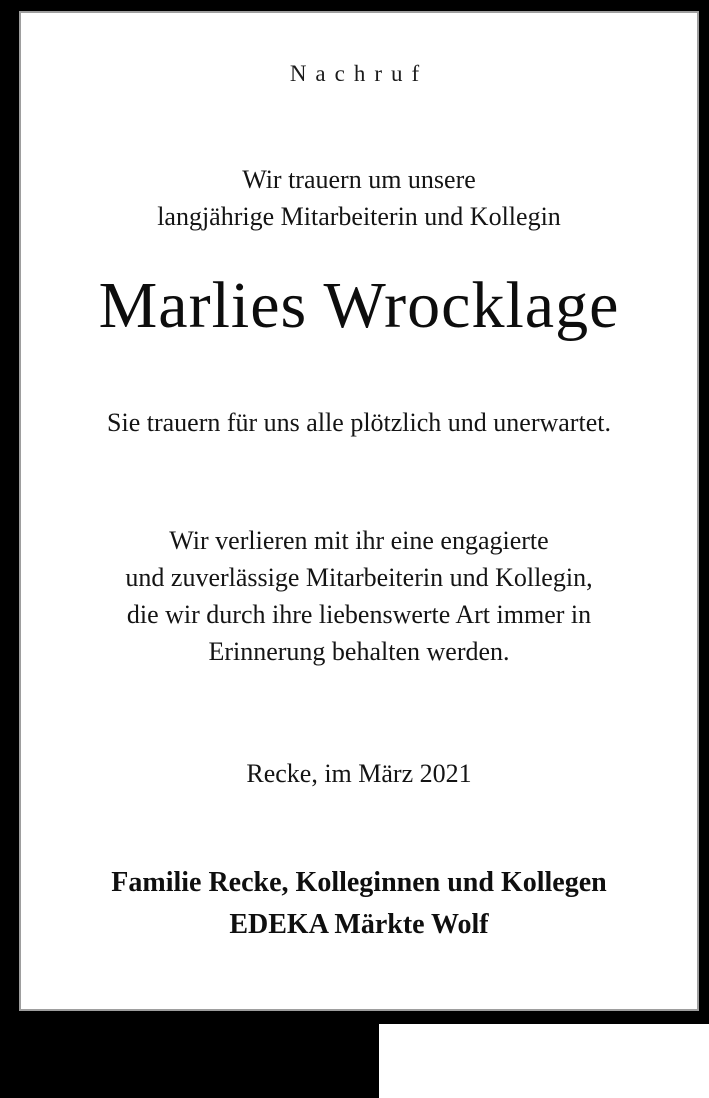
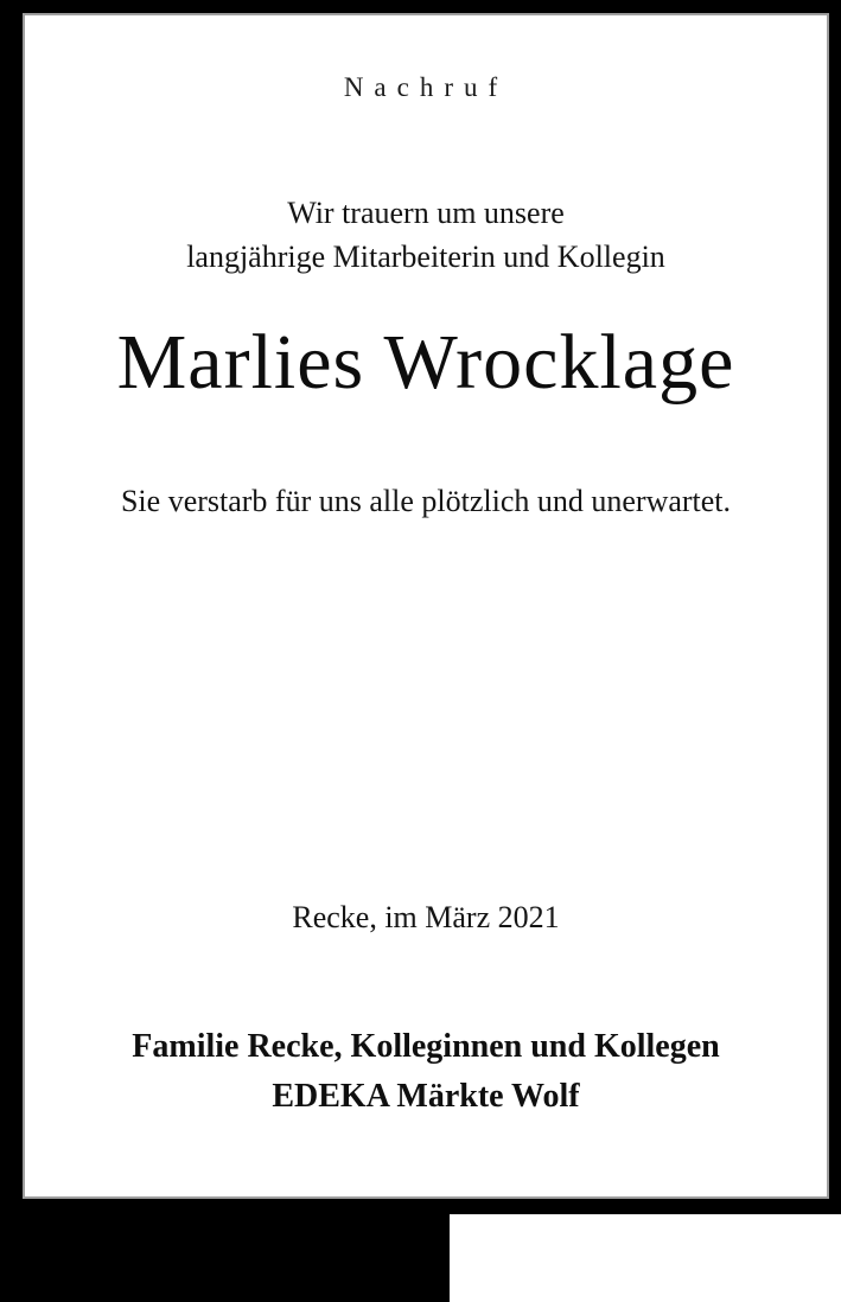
  Nachruf
  Wir trauern um unsere
  langjährige Mitarbeiterin und Kollegin
  Marlies Wrocklage
- Sie trauern für uns alle plötzlich und unerwartet.
+ Sie verstarb für uns alle plötzlich und unerwartet.
- Wir verlieren mit ihr eine engagierte
- und zuverlässige Mitarbeiterin und Kollegin,
- die wir durch ihre liebenswerte Art immer in
- Erinnerung behalten werden.
  Recke, im März 2021
  Familie Recke, Kolleginnen und Kollegen
  EDEKA Märkte Wolf
